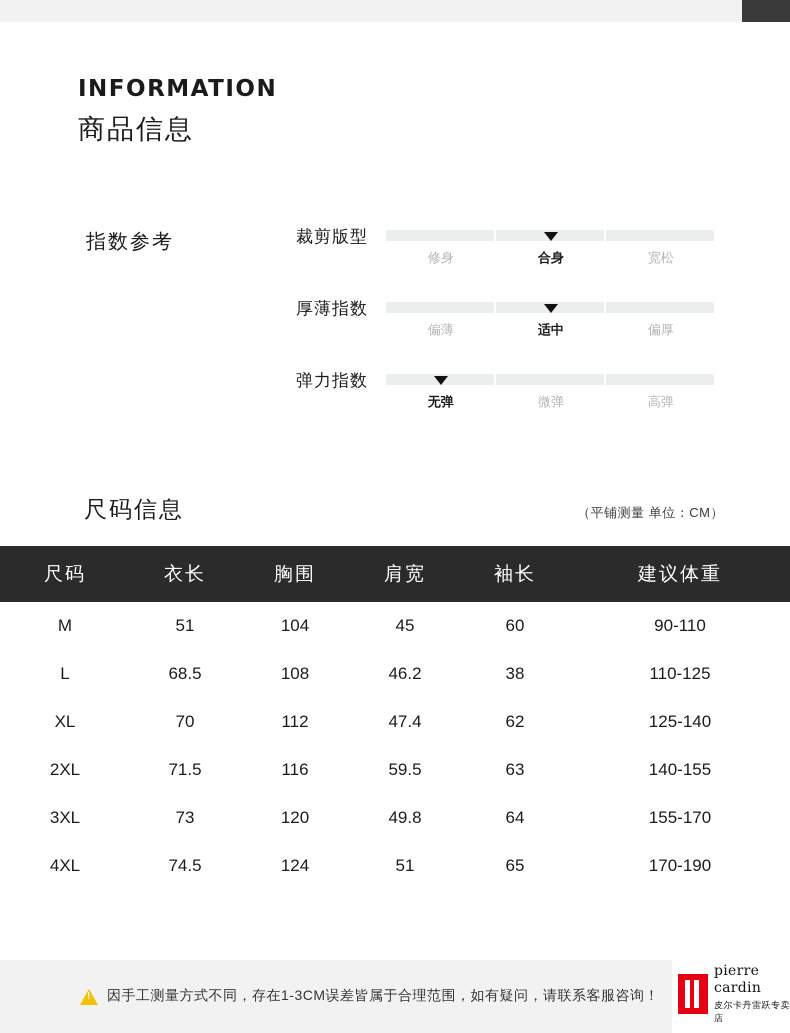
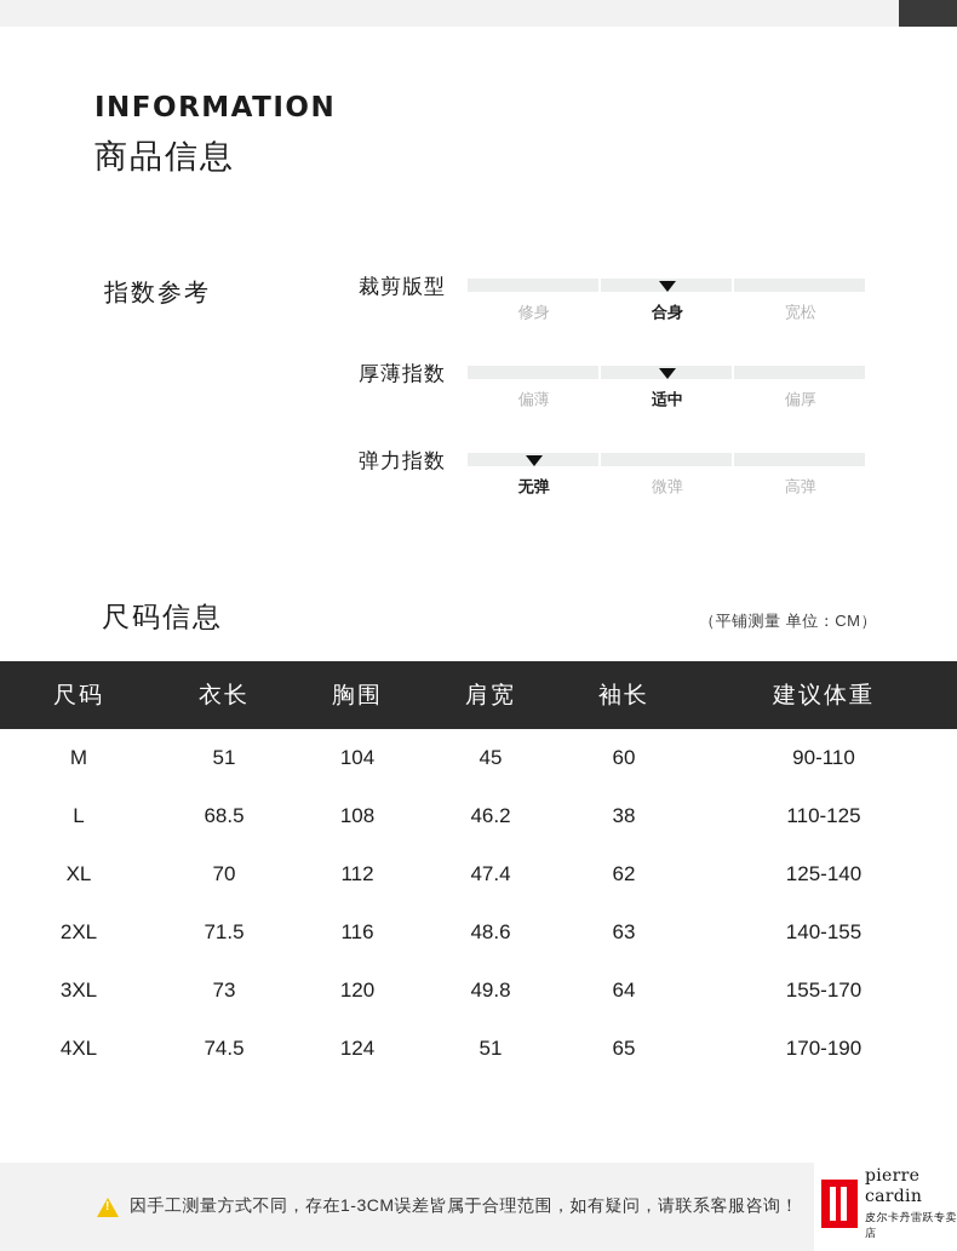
  INFORMATION
  商品信息
  指数参考
  裁剪版型
  修身
  合身
  宽松
  厚薄指数
  偏薄
  适中
  偏厚
  弹力指数
  无弹
  微弹
  高弹
  尺码信息
  （平铺测量 单位：CM）
  尺码	衣长	胸围	肩宽	袖长	建议体重
  M	51	104	45	60	90-110
  L	68.5	108	46.2	38	110-125
  XL	70	112	47.4	62	125-140
- 2XL	71.5	116	59.5	63	140-155
+ 2XL	71.5	116	48.6	63	140-155
  3XL	73	120	49.8	64	155-170
  4XL	74.5	124	51	65	170-190
  因手工测量方式不同，存在1-3CM误差皆属于合理范围，如有疑问，请联系客服咨询！
  pierre cardin
  皮尔卡丹雷跃专卖店
